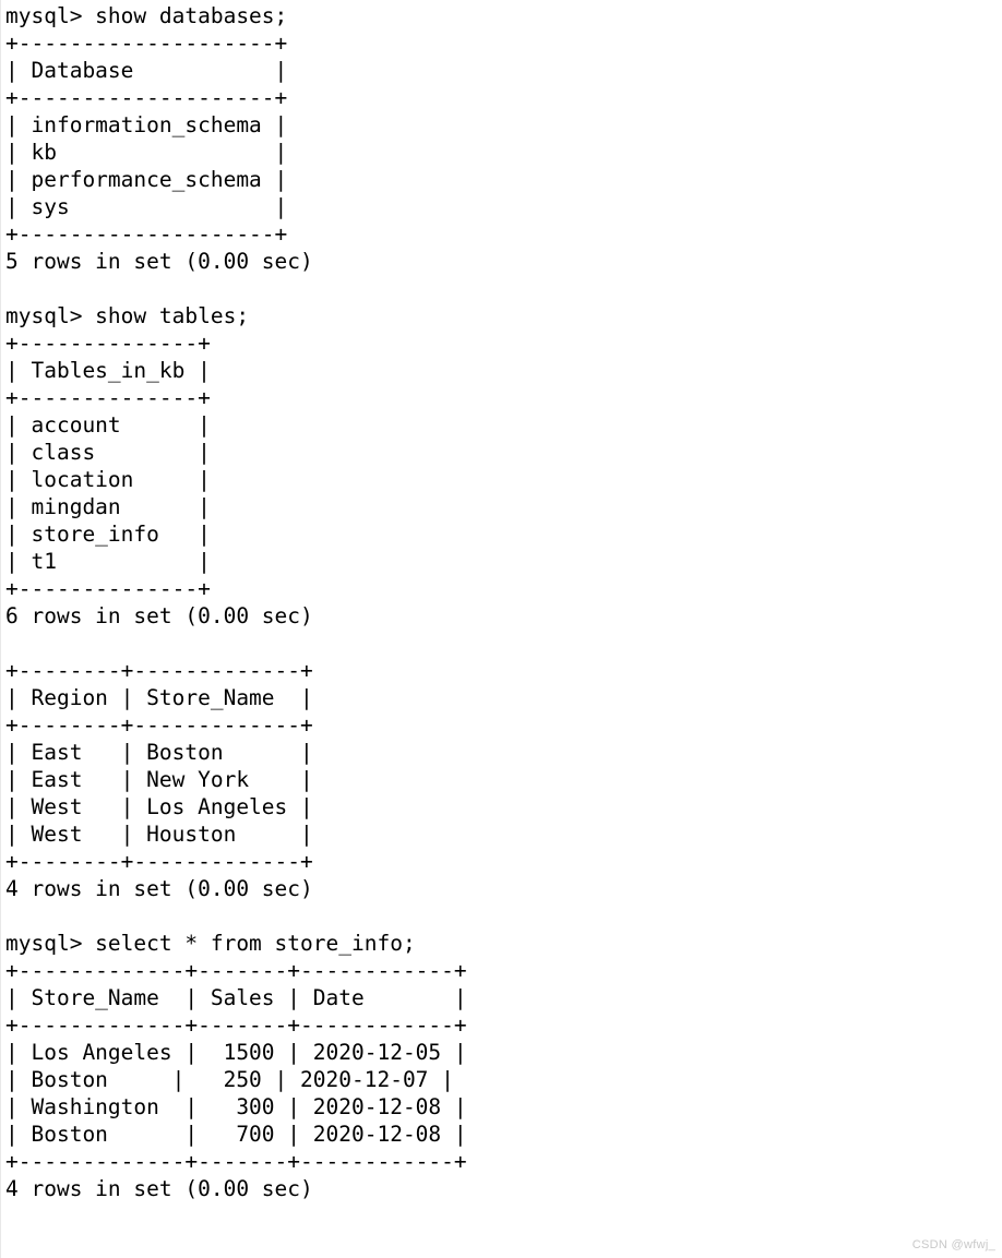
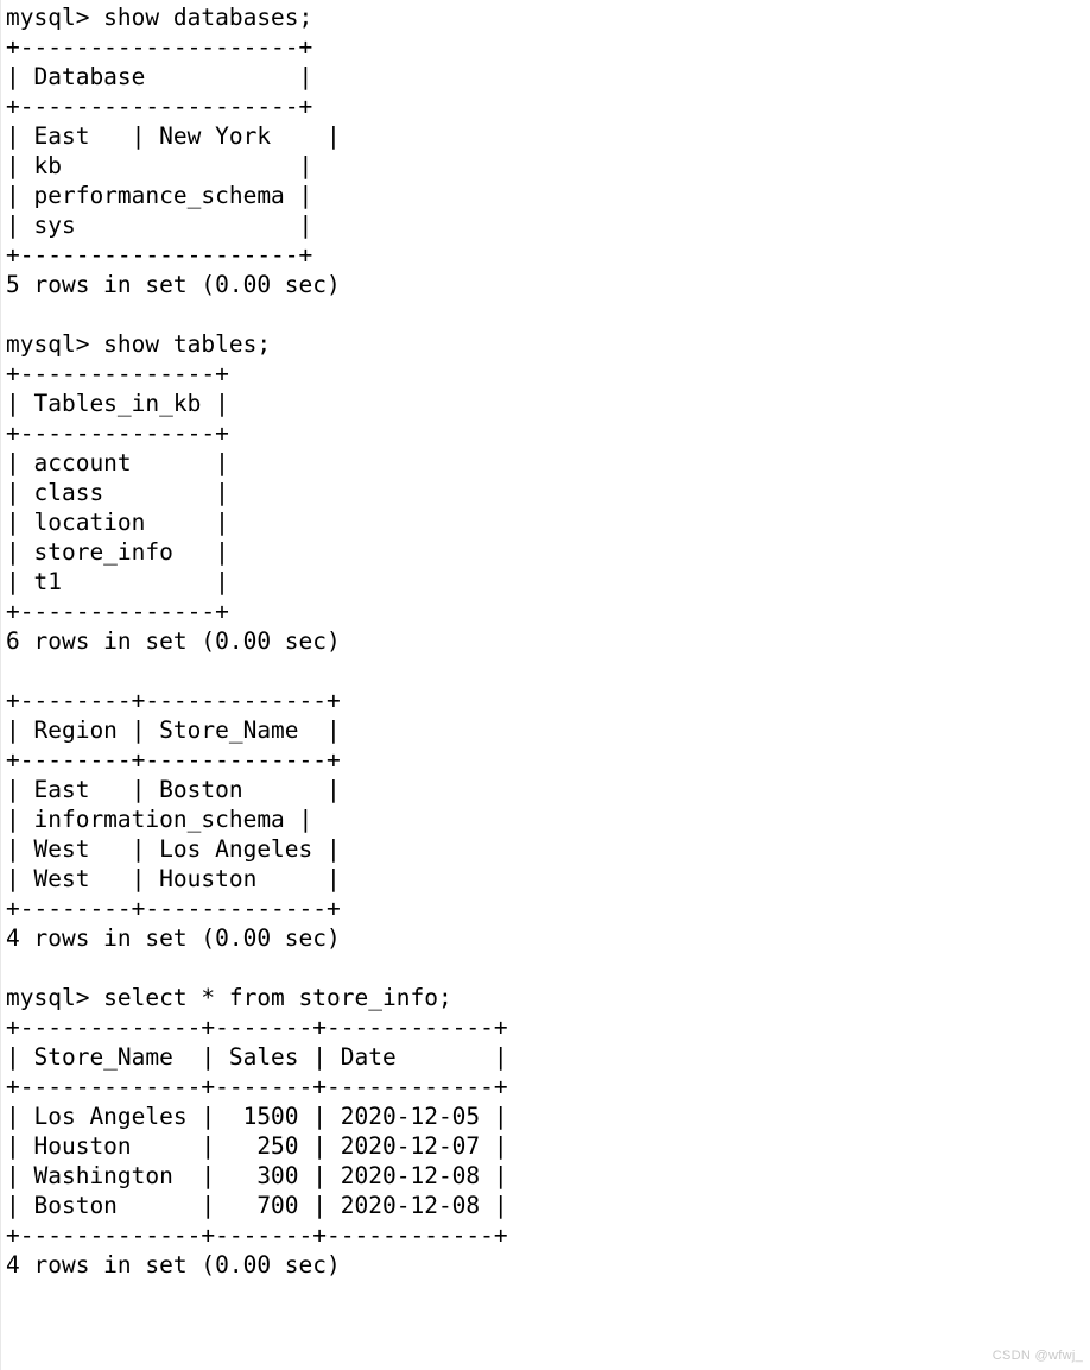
  mysql> show databases;
  +--------------------+
  | Database |
  +--------------------+
- | information_schema |
+ | East | New York |
  | kb |
  | performance_schema |
  | sys |
  +--------------------+
  5 rows in set (0.00 sec)
  mysql> show tables;
  +--------------+
  | Tables_in_kb |
  +--------------+
  | account |
  | class |
  | location |
- | mingdan |
  | store_info |
  | t1 |
  +--------------+
  6 rows in set (0.00 sec)
  +--------+-------------+
  | Region | Store_Name |
  +--------+-------------+
  | East | Boston |
- | East | New York |
+ | information_schema |
  | West | Los Angeles |
  | West | Houston |
  +--------+-------------+
  4 rows in set (0.00 sec)
  mysql> select * from store_info;
  +-------------+-------+------------+
  | Store_Name | Sales | Date |
  +-------------+-------+------------+
  | Los Angeles | 1500 | 2020-12-05 |
- | Boston | 250 | 2020-12-07 |
+ | Houston | 250 | 2020-12-07 |
  | Washington | 300 | 2020-12-08 |
  | Boston | 700 | 2020-12-08 |
  +-------------+-------+------------+
  4 rows in set (0.00 sec)
  CSDN @wfwj_
